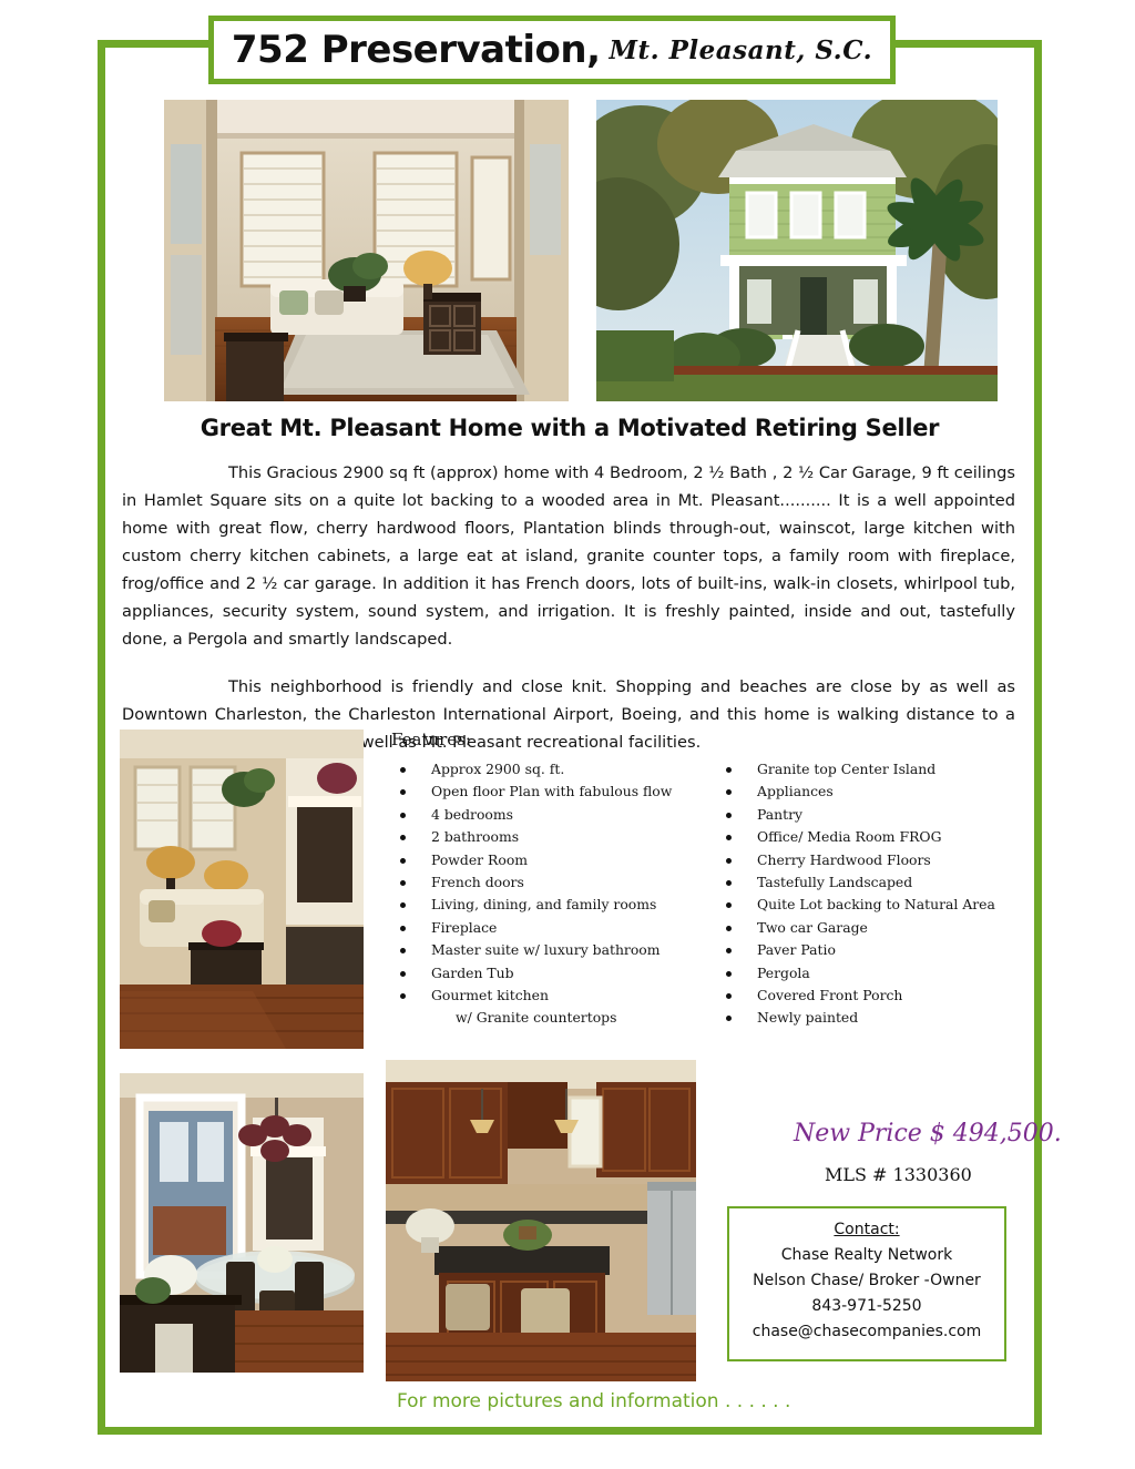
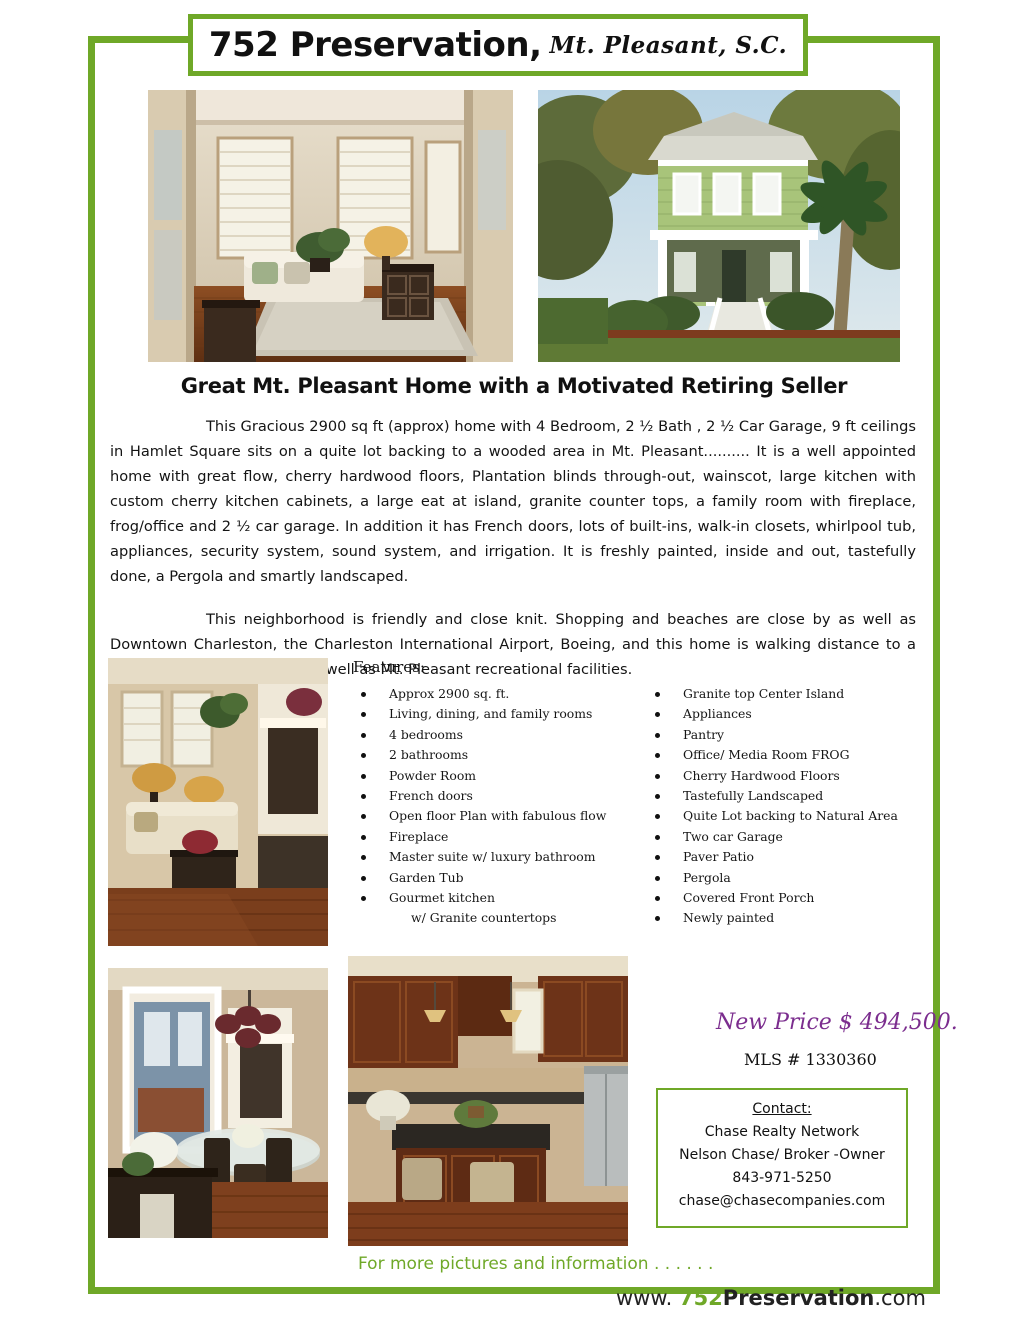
  752 Preservation,
  Mt. Pleasant, S.C.
  Great Mt. Pleasant Home with a Motivated Retiring Seller
  This Gracious 2900 sq ft (approx) home with 4 Bedroom, 2 ½ Bath , 2 ½ Car Garage, 9 ft ceilings in Hamlet Square sits on a quite lot backing to a wooded area in Mt. Pleasant.......... It is a well appointed home with great flow, cherry hardwood floors, Plantation blinds through-out, wainscot, large kitchen with custom cherry kitchen cabinets, a large eat at island, granite counter tops, a family room with fireplace, frog/office and 2 ½ car garage. In addition it has French doors, lots of built-ins, walk-in closets, whirlpool tub, appliances, security system, sound system, and irrigation. It is freshly painted, inside and out, tastefully done, a Pergola and smartly landscaped.
  This neighborhood is friendly and close knit. Shopping and beaches are close by as well as Downtown Charleston, the Charleston International Airport, Boeing, and this home is walking distance to a well as Mt. Pleasant recreational facilities.
  Features:
  Approx 2900 sq. ft.
- Open floor Plan with fabulous flow
+ Living, dining, and family rooms
  4 bedrooms
  2 bathrooms
  Powder Room
  French doors
- Living, dining, and family rooms
+ Open floor Plan with fabulous flow
  Fireplace
  Master suite w/ luxury bathroom
  Garden Tub
  Gourmet kitchen
  w/ Granite countertops
  Granite top Center Island
  Appliances
  Pantry
  Office/ Media Room FROG
  Cherry Hardwood Floors
  Tastefully Landscaped
  Quite Lot backing to Natural Area
  Two car Garage
  Paver Patio
  Pergola
  Covered Front Porch
  Newly painted
  New Price $ 494,500.
  MLS # 1330360
  Contact:
  Chase Realty Network
  Nelson Chase/ Broker -Owner
  843-971-5250
  chase@chasecompanies.com
  For more pictures and information . . . . . .
+ www. 752Preservation.com
